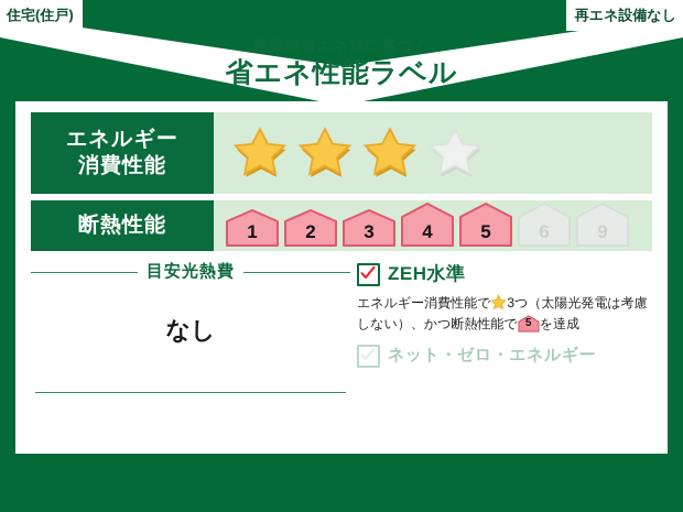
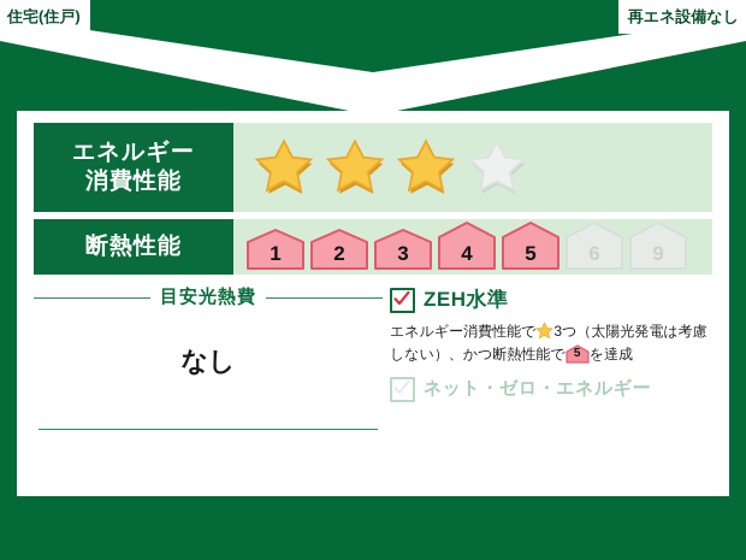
  住宅(住戸)
  再エネ設備なし
- 建築物省エネ法に基づく
- 省エネ性能ラベル
  エネルギー
  消費性能
  断熱性能
  1
  2
  3
  4
  5
  6
  9
  目安光熱費
  なし
  ZEH水準
  エネルギー消費性能で 3つ（太陽光発電は考慮しない）、かつ断熱性能で
  5
  を達成
  ネット・ゼロ・エネルギー
